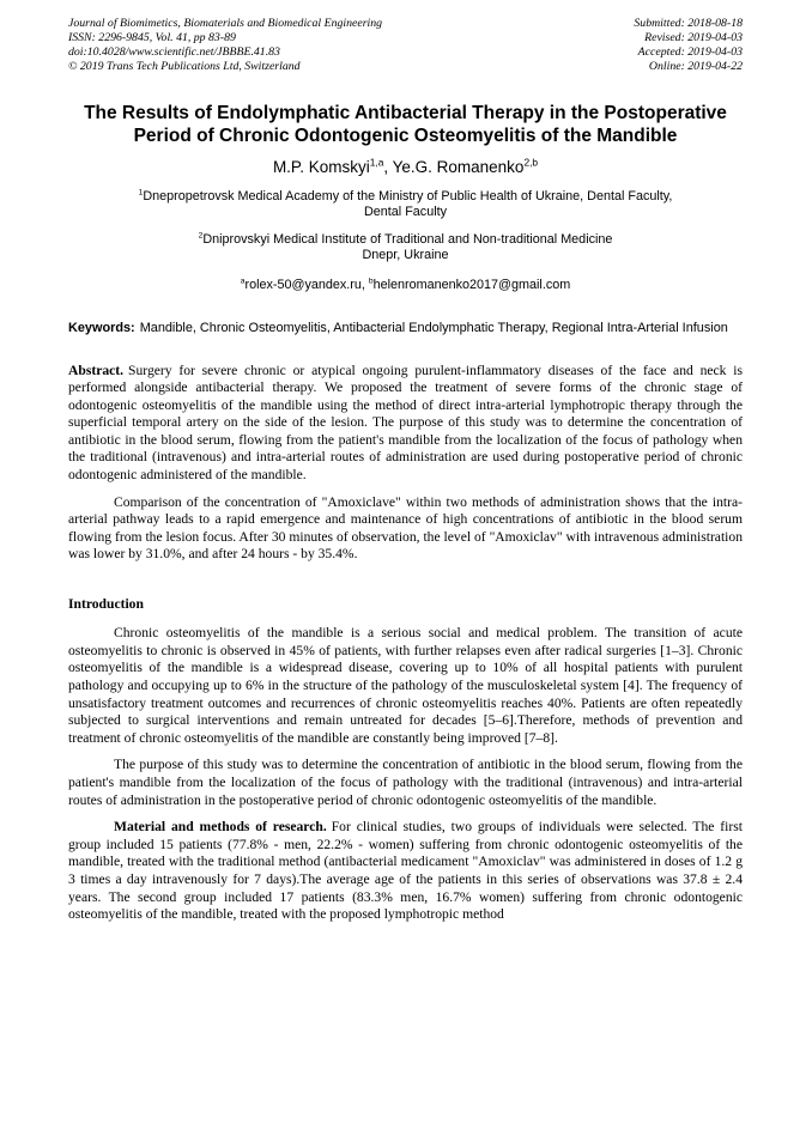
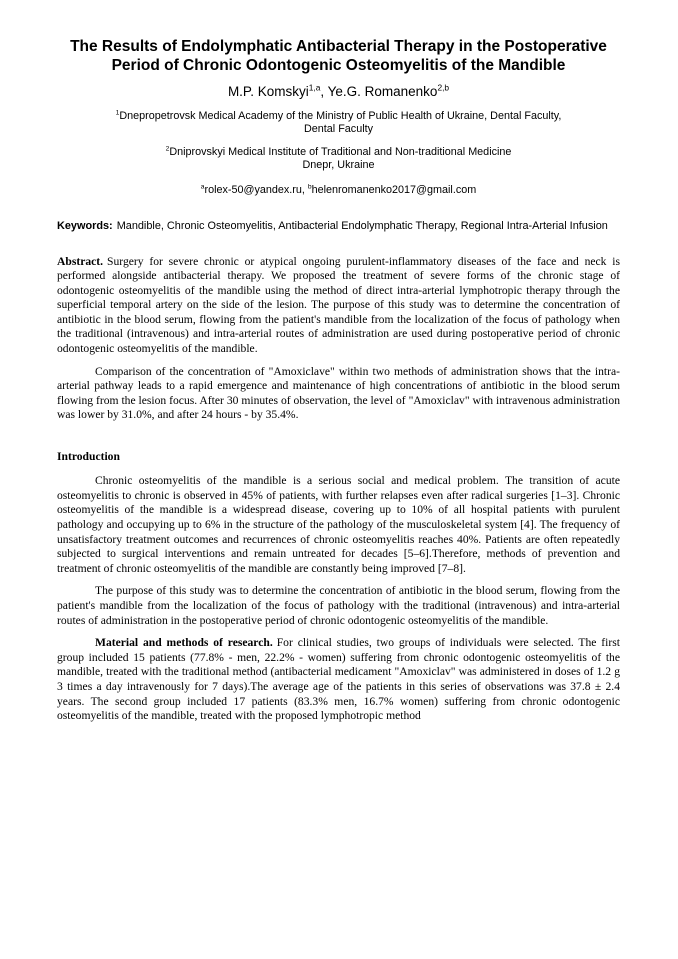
- Journal of Biomimetics, Biomaterials and Biomedical Engineering
- ISSN: 2296-9845, Vol. 41, pp 83-89
- doi:10.4028/www.scientific.net/JBBBE.41.83
- © 2019 Trans Tech Publications Ltd, Switzerland
- Submitted: 2018-08-18
- Revised: 2019-04-03
- Accepted: 2019-04-03
- Online: 2019-04-22
  The Results of Endolymphatic Antibacterial Therapy in the Postoperative Period of Chronic Odontogenic Osteomyelitis of the Mandible
  M.P. Komskyi1,a, Ye.G. Romanenko2,b
  Dnepropetrovsk Medical Academy of the Ministry of Public Health of Ukraine, Dental Faculty,
  Dental Faculty
  Dniprovskyi Medical Institute of Traditional and Non-traditional Medicine
  Dnepr, Ukraine
  rolex-50@yandex.ru, helenromanenko2017@gmail.com
  Keywords: Mandible, Chronic Osteomyelitis, Antibacterial Endolymphatic Therapy, Regional Intra-Arterial Infusion
- Abstract. Surgery for severe chronic or atypical ongoing purulent-inflammatory diseases of the face and neck is performed alongside antibacterial therapy. We proposed the treatment of severe forms of the chronic stage of odontogenic osteomyelitis of the mandible using the method of direct intra-arterial lymphotropic therapy through the superficial temporal artery on the side of the lesion. The purpose of this study was to determine the concentration of antibiotic in the blood serum, flowing from the patient's mandible from the localization of the focus of pathology when the traditional (intravenous) and intra-arterial routes of administration are used during postoperative period of chronic odontogenic administered of the mandible.
+ Abstract. Surgery for severe chronic or atypical ongoing purulent-inflammatory diseases of the face and neck is performed alongside antibacterial therapy. We proposed the treatment of severe forms of the chronic stage of odontogenic osteomyelitis of the mandible using the method of direct intra-arterial lymphotropic therapy through the superficial temporal artery on the side of the lesion. The purpose of this study was to determine the concentration of antibiotic in the blood serum, flowing from the patient's mandible from the localization of the focus of pathology when the traditional (intravenous) and intra-arterial routes of administration are used during postoperative period of chronic odontogenic osteomyelitis of the mandible.
  Comparison of the concentration of "Amoxiclave" within two methods of administration shows that the intra-arterial pathway leads to a rapid emergence and maintenance of high concentrations of antibiotic in the blood serum flowing from the lesion focus. After 30 minutes of observation, the level of "Amoxiclav" with intravenous administration was lower by 31.0%, and after 24 hours - by 35.4%.
  Introduction
  Chronic osteomyelitis of the mandible is a serious social and medical problem. The transition of acute osteomyelitis to chronic is observed in 45% of patients, with further relapses even after radical surgeries [1–3]. Chronic osteomyelitis of the mandible is a widespread disease, covering up to 10% of all hospital patients with purulent pathology and occupying up to 6% in the structure of the pathology of the musculoskeletal system [4]. The frequency of unsatisfactory treatment outcomes and recurrences of chronic osteomyelitis reaches 40%. Patients are often repeatedly subjected to surgical interventions and remain untreated for decades [5–6].Therefore, methods of prevention and treatment of chronic osteomyelitis of the mandible are constantly being improved [7–8].
  The purpose of this study was to determine the concentration of antibiotic in the blood serum, flowing from the patient's mandible from the localization of the focus of pathology with the traditional (intravenous) and intra-arterial routes of administration in the postoperative period of chronic odontogenic osteomyelitis of the mandible.
  Material and methods of research. For clinical studies, two groups of individuals were selected. The first group included 15 patients (77.8% - men, 22.2% - women) suffering from chronic odontogenic osteomyelitis of the mandible, treated with the traditional method (antibacterial medicament "Amoxiclav" was administered in doses of 1.2 g 3 times a day intravenously for 7 days).The average age of the patients in this series of observations was 37.8 ± 2.4 years. The second group included 17 patients (83.3% men, 16.7% women) suffering from chronic odontogenic osteomyelitis of the mandible, treated with the proposed lymphotropic method
